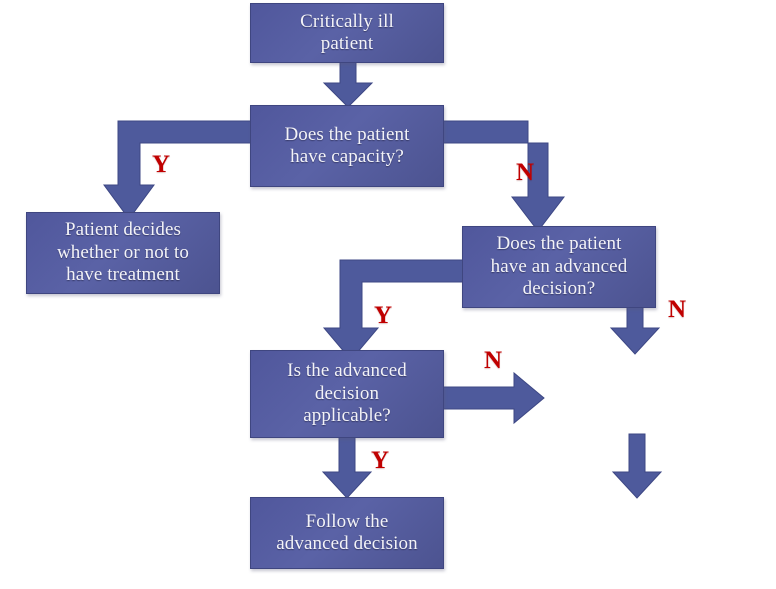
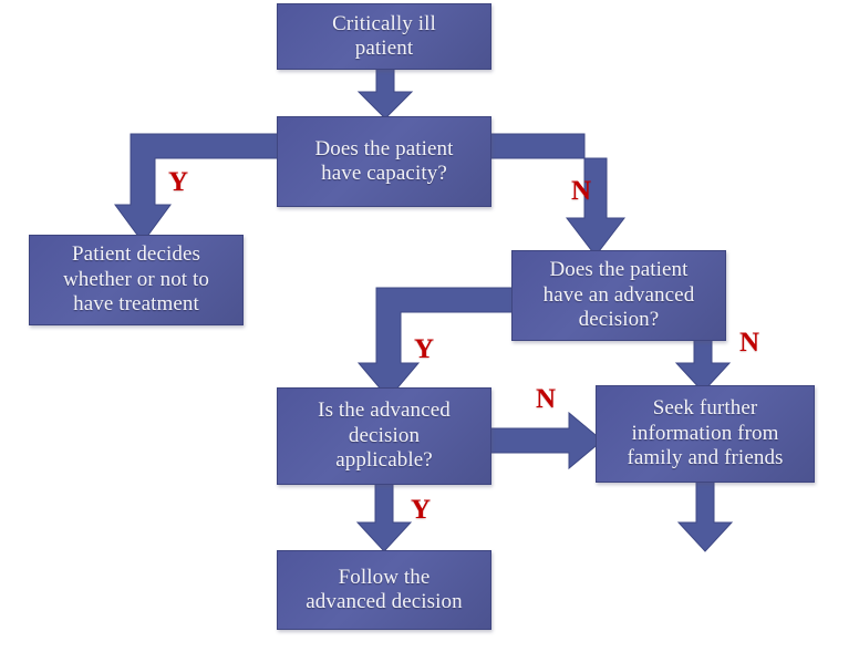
  Critically ill
  patient
  Does the patient
  have capacity?
  Patient decides
  whether or not to
  have treatment
  Does the patient
  have an advanced
  decision?
  Is the advanced
  decision
  applicable?
+ Seek further
+ information from
+ family and friends
  Follow the
  advanced decision
  Y
  N
  Y
  N
  N
  Y
